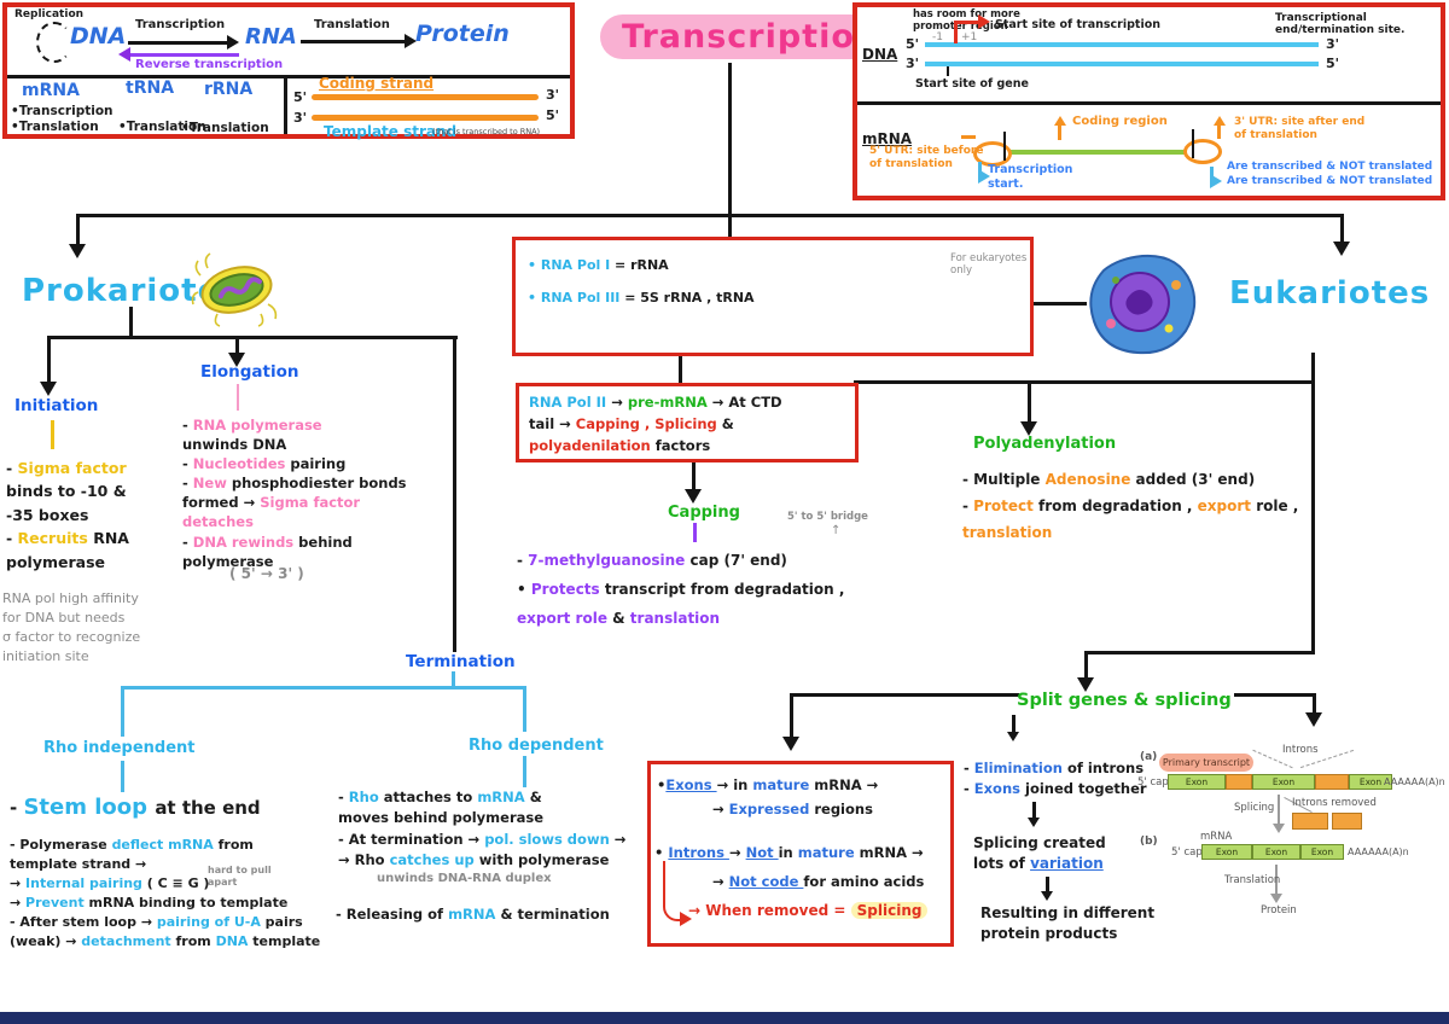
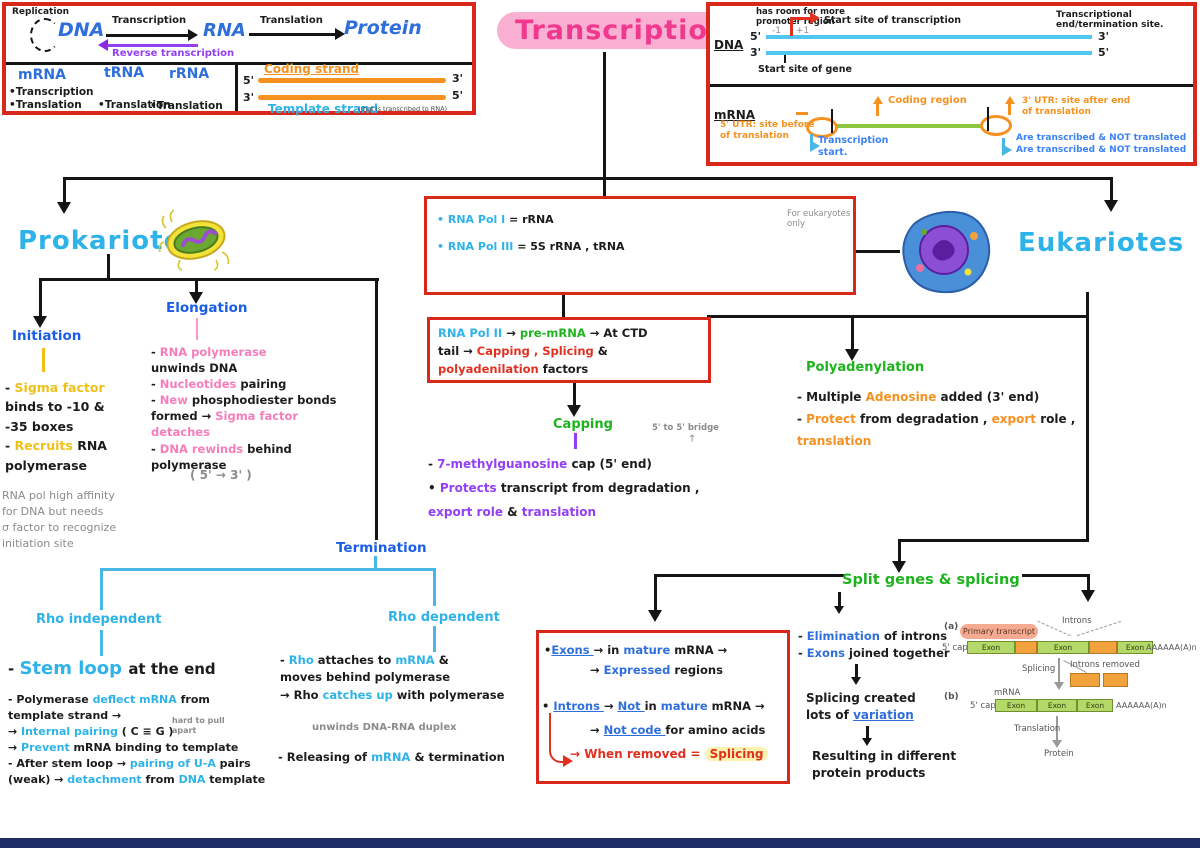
  Replication
  DNA
  Transcription
  Reverse transcription
  RNA
  Translation
  Protein
  mRNA
  •Transcription
  •Translation
  tRNA
  •Translation
  rRNA
  •Translation
  5'
  Coding strand
  3'
  3'
  5'
  Template strand
  (that is transcribed to RNA)
  Transcriptio
  has room for more
  promoter region
  DNA
  5'
  3'
  3'
  5'
  -1
  +1
  Start site of transcription
  Transcriptional end/termination site.
  Start site of gene
  mRNA
  Coding region
  5' UTR: site before
  of translation
  Transcription
  start.
  3' UTR: site after end
  of translation
  Are transcribed & NOT translated
  Are transcribed & NOT translated
  Prokariot
  Eukariotes
  For eukaryotes only
  • RNA Pol I = rRNA
  • RNA Pol III = 5S rRNA , tRNA
  RNA Pol II → pre-mRNA → At CTD
  tail → Capping , Splicing &
  polyadenilation factors
  Initiation
  - Sigma factor
  binds to -10 &
  -35 boxes
  - Recruits RNA
  polymerase
  RNA pol high affinity
  for DNA but needs
  σ factor to recognize
  initiation site
  Elongation
  - RNA polymerase
  unwinds DNA
  - Nucleotides pairing
  - New phosphodiester bonds
  formed → Sigma factor
  detaches
  - DNA rewinds behind
  polymerase
  ( 5' → 3' )
  Capping
  5' to 5' bridge
  ↑
- - 7-methylguanosine cap (7' end)
+ - 7-methylguanosine cap (5' end)
  • Protects transcript from degradation ,
  export role & translation
  Polyadenylation
  - Multiple Adenosine added (3' end)
  - Protect from degradation , export role ,
  translation
  Termination
  Rho independent
  Rho dependent
  - Stem loop at the end
  - Polymerase deflect mRNA from
  template strand →
  → Internal pairing ( C ≡ G )
  → Prevent mRNA binding to template
  - After stem loop → pairing of U-A pairs
  (weak) → detachment from DNA template
  hard to pull
  apart
  - Rho attaches to mRNA &
  moves behind polymerase
- - At termination → pol. slows down →
  → Rho catches up with polymerase
  unwinds DNA-RNA duplex
  - Releasing of mRNA & termination
  •Exons → in mature mRNA →
  → Expressed regions
  • Introns → Not in mature mRNA →
  → Not code for amino acids
  → When removed = Splicing
  Split genes & splicing
  - Elimination of introns
  - Exons joined together
  Splicing created
  lots of variation
  Resulting in different
  protein products
  (a)
  Primary transcript
  Introns
  5' cap
  Exon
  Exon
  Exon
  AAAAAA(A)n
  Splicing
  Introns removed
  (b)
  mRNA
  5' cap
  Exon
  Exon
  Exon
  AAAAAA(A)n
  Translation
  Protein
